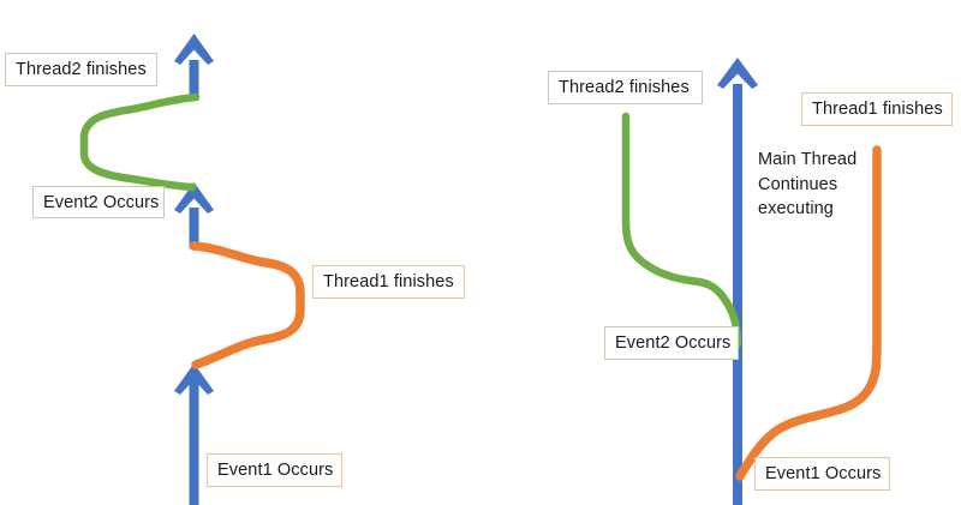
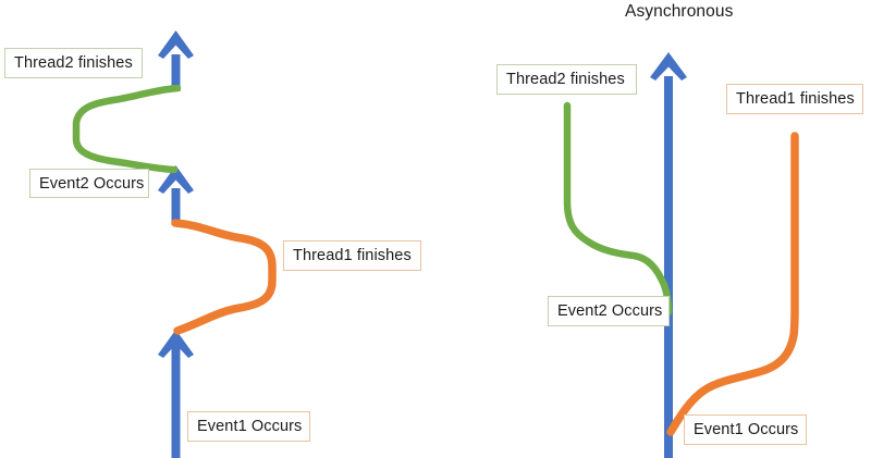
  Thread2 finishes
  Event2 Occurs
  Thread1 finishes
  Event1 Occurs
+ Asynchronous
  Thread2 finishes
  Thread1 finishes
- Main Thread
- Continues
- executing
  Event2 Occurs
  Event1 Occurs
